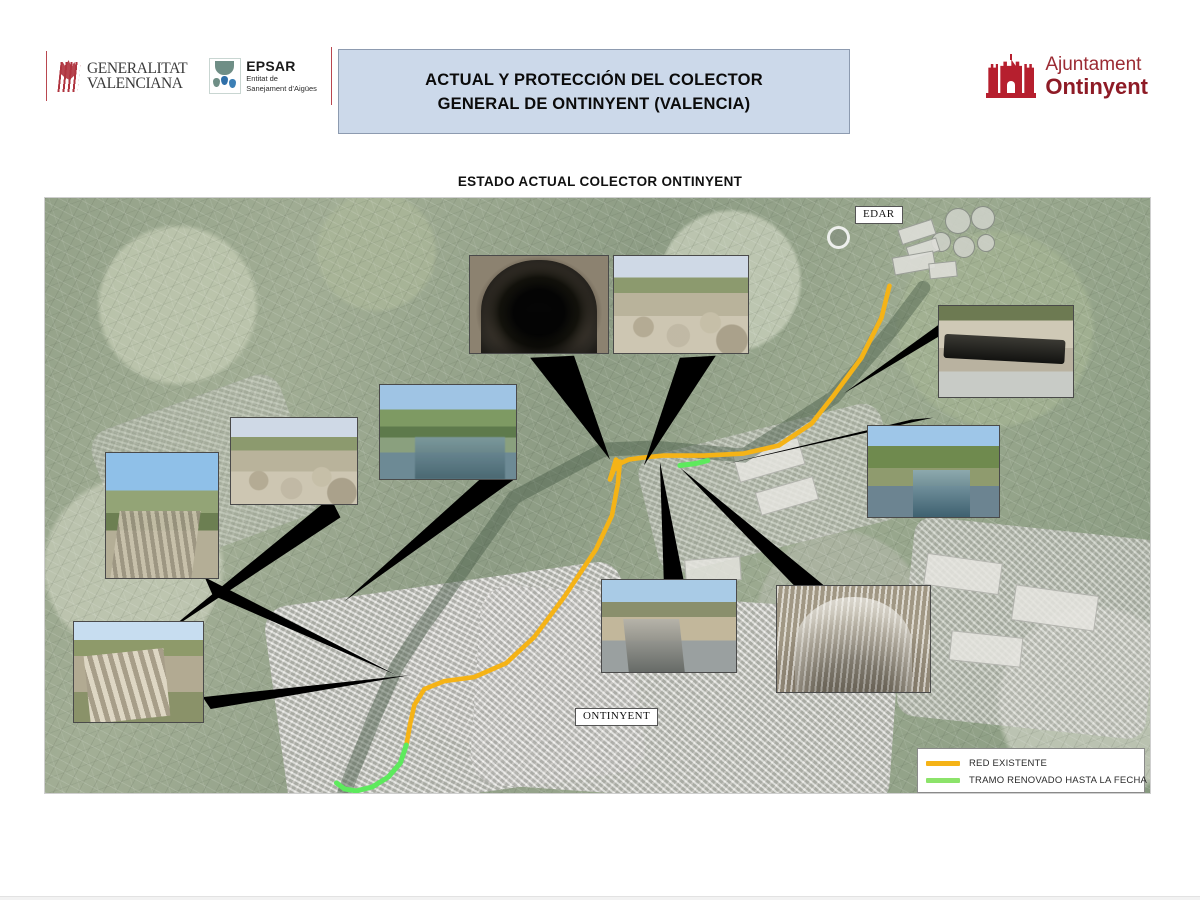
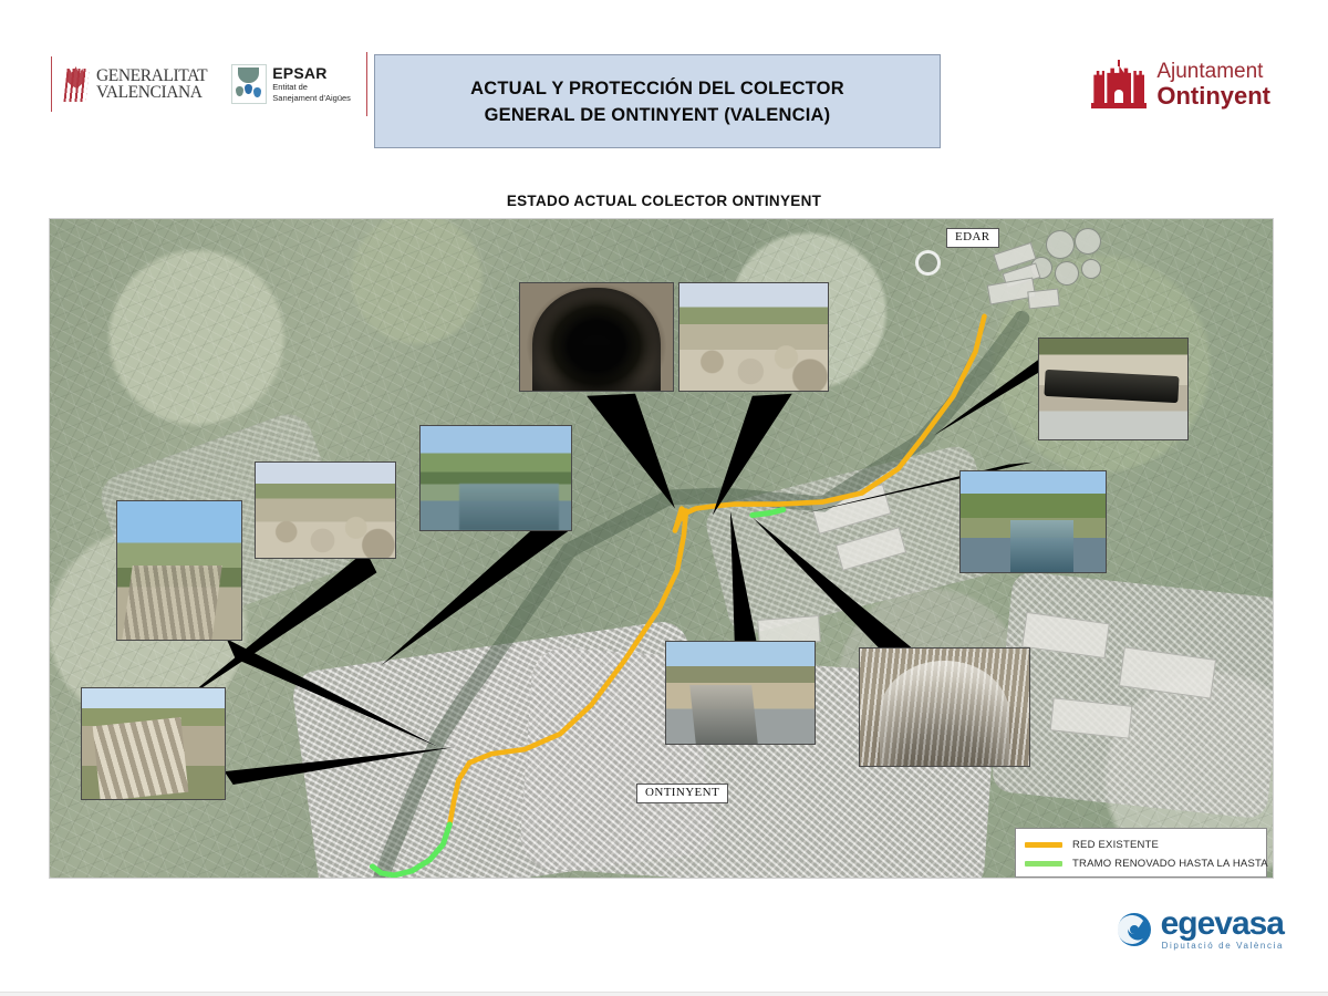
  GENERALITAT
  VALENCIANA
  EPSAR
  Entitat de
  Sanejament d'Aigües
  ACTUAL Y PROTECCIÓN DEL COLECTOR
  GENERAL DE ONTINYENT (VALENCIA)
  Ajuntament
  Ontinyent
  ESTADO ACTUAL COLECTOR ONTINYENT
  EDAR
  ONTINYENT
  RED EXISTENTE
- TRAMO RENOVADO HASTA LA FECHA
+ TRAMO RENOVADO HASTA LA HASTA
+ egevasa
+ Diputació de València
